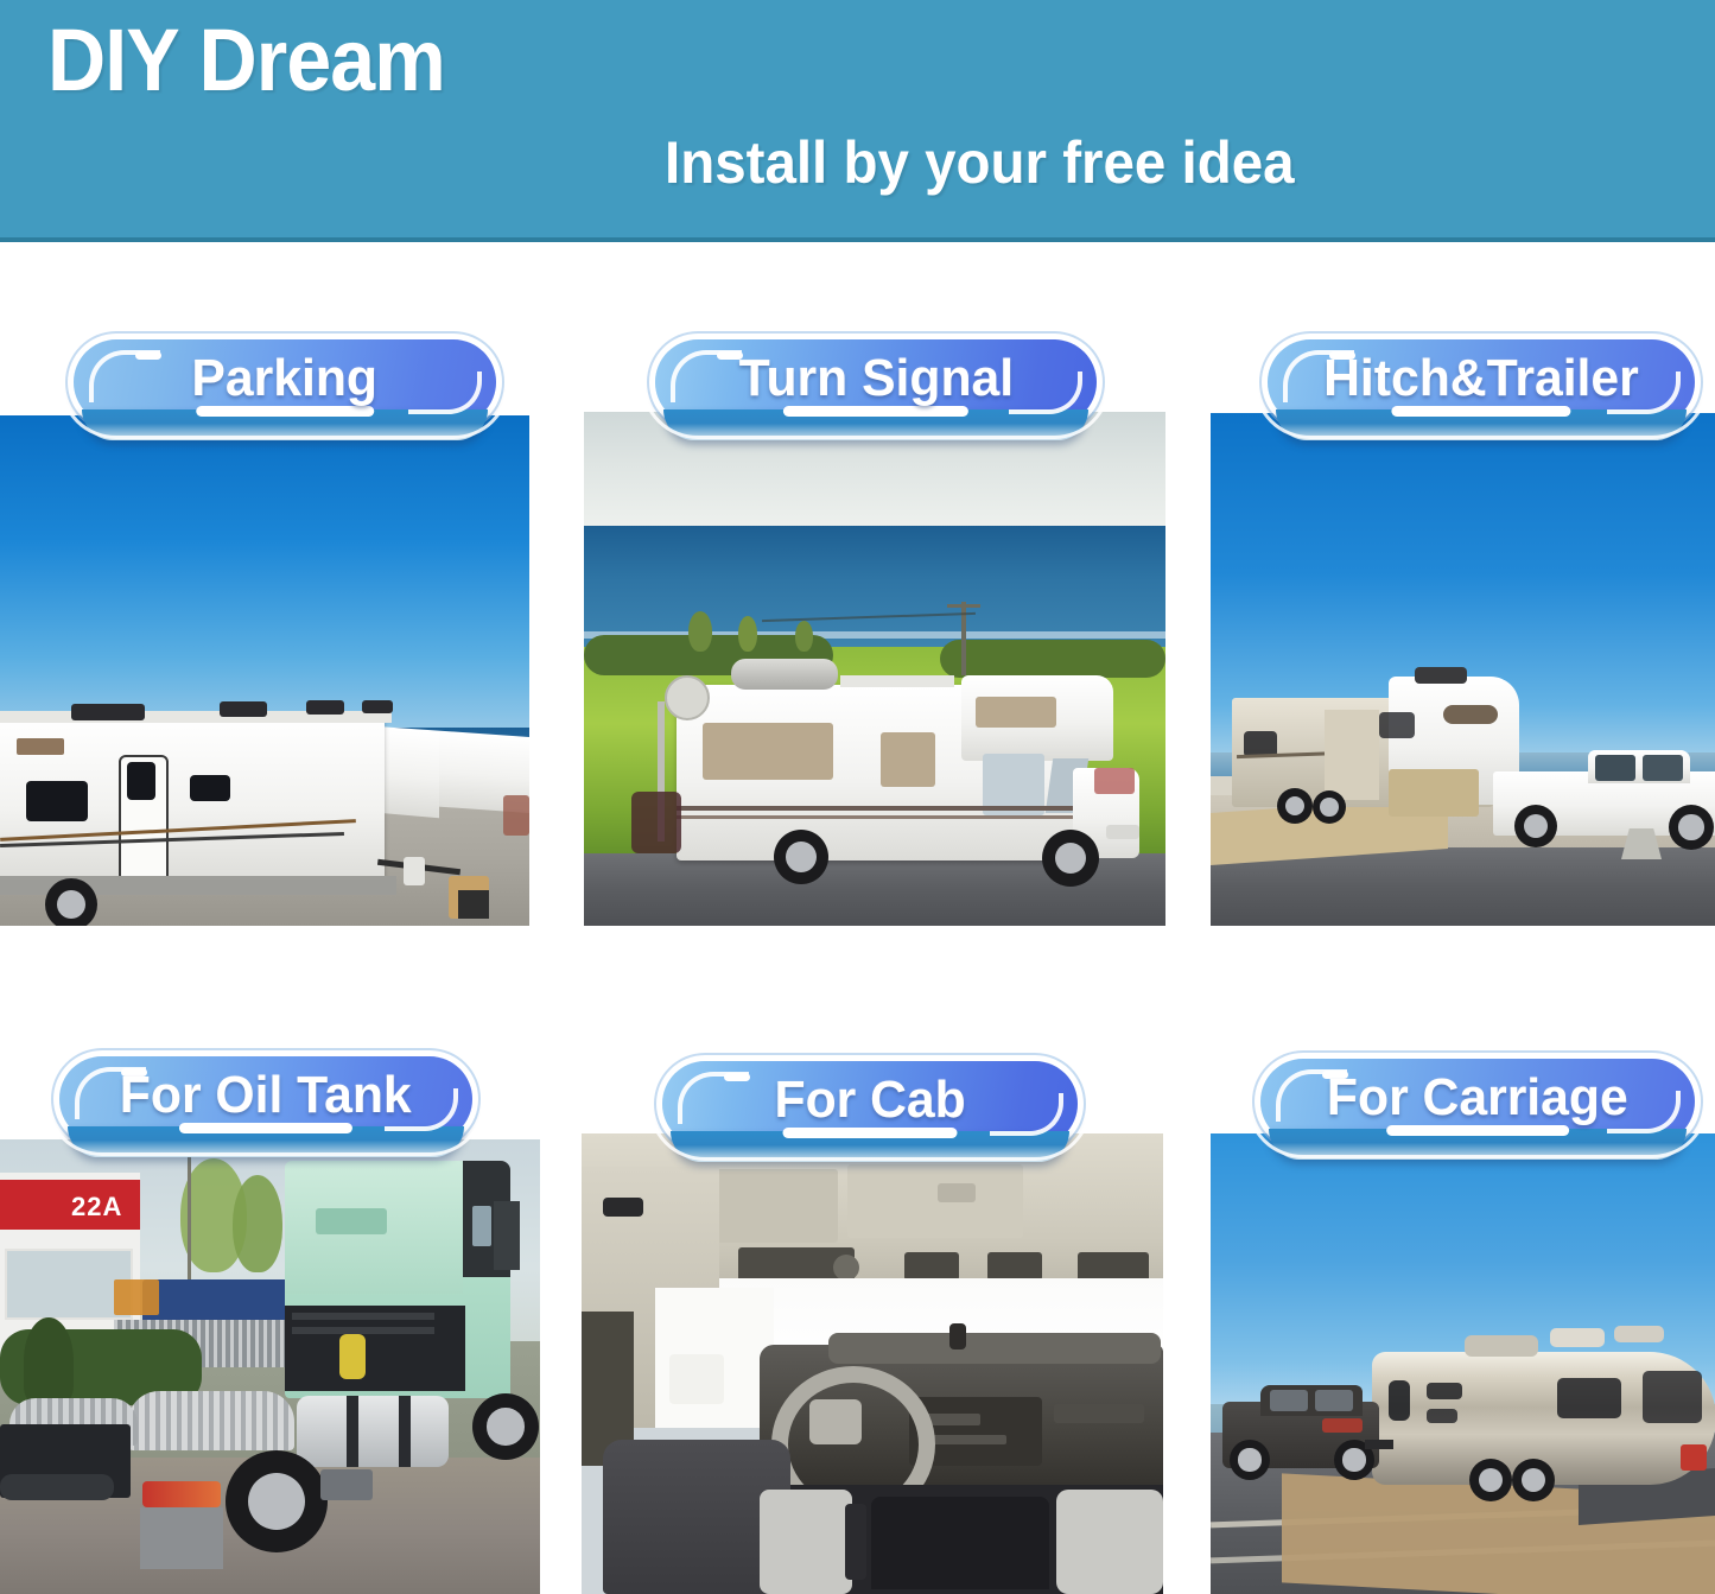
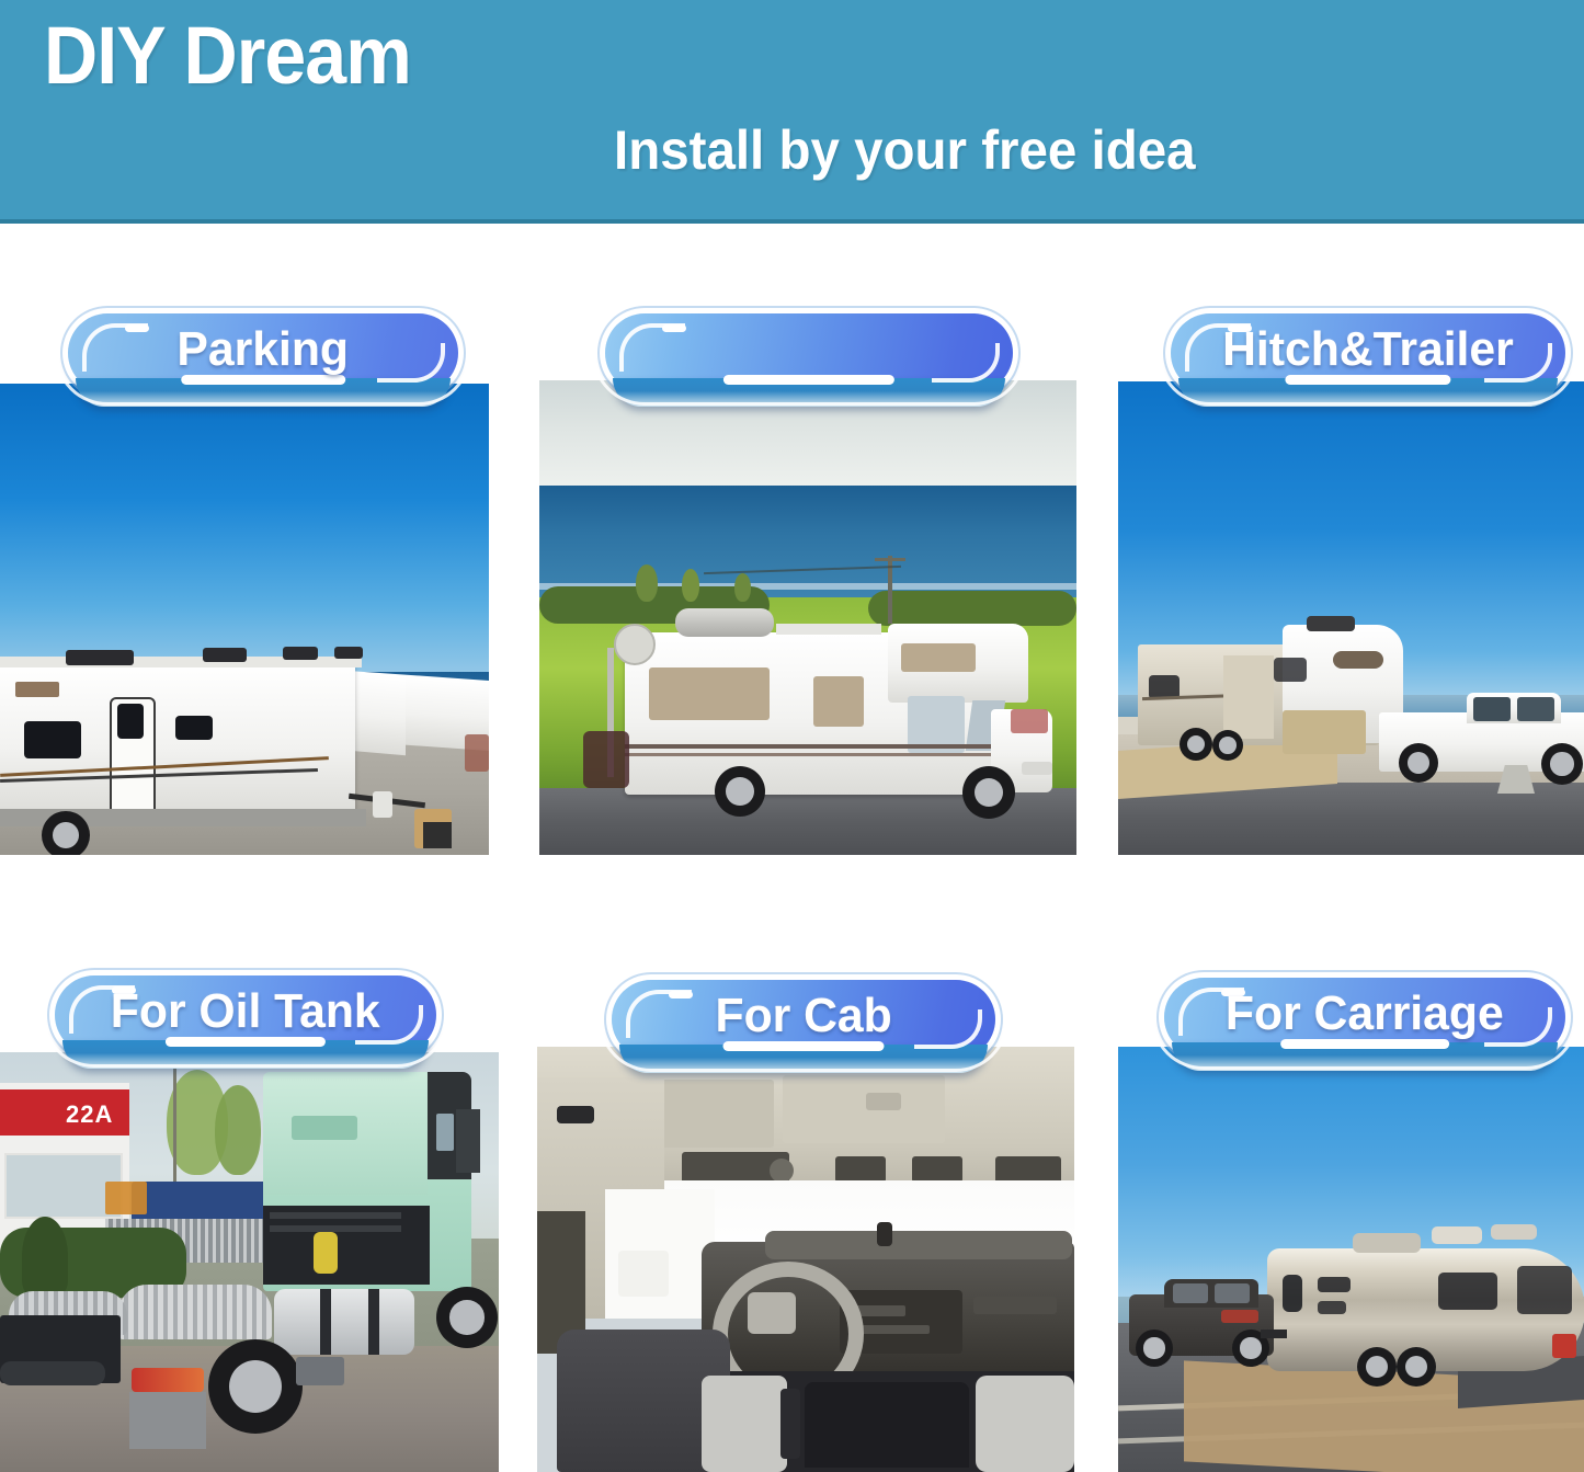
  DIY Dream
  Install by your free idea
  Parking
- Turn Signal
  Hitch&Trailer
  22A
  For Oil Tank
  For Cab
  For Carriage
